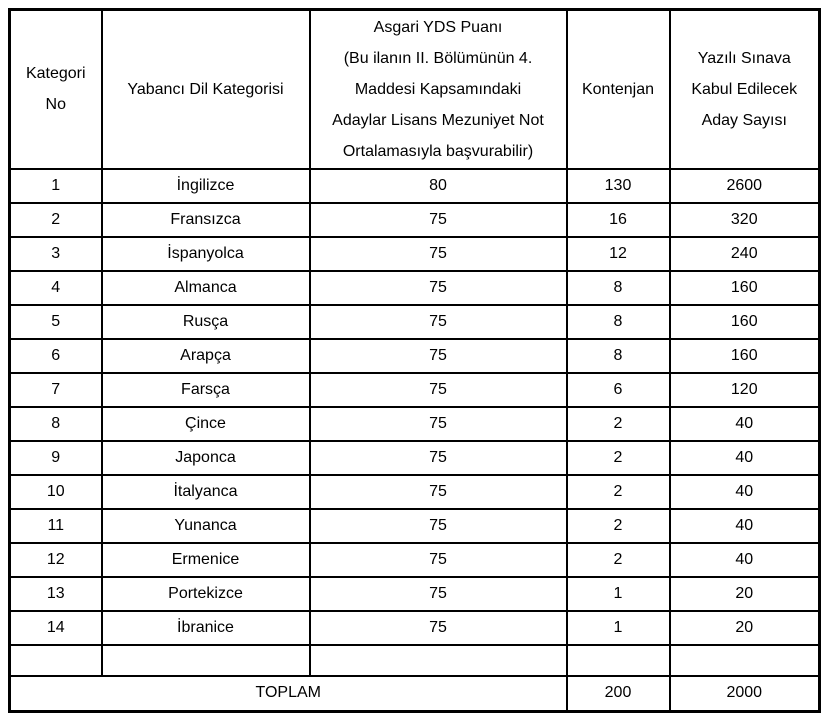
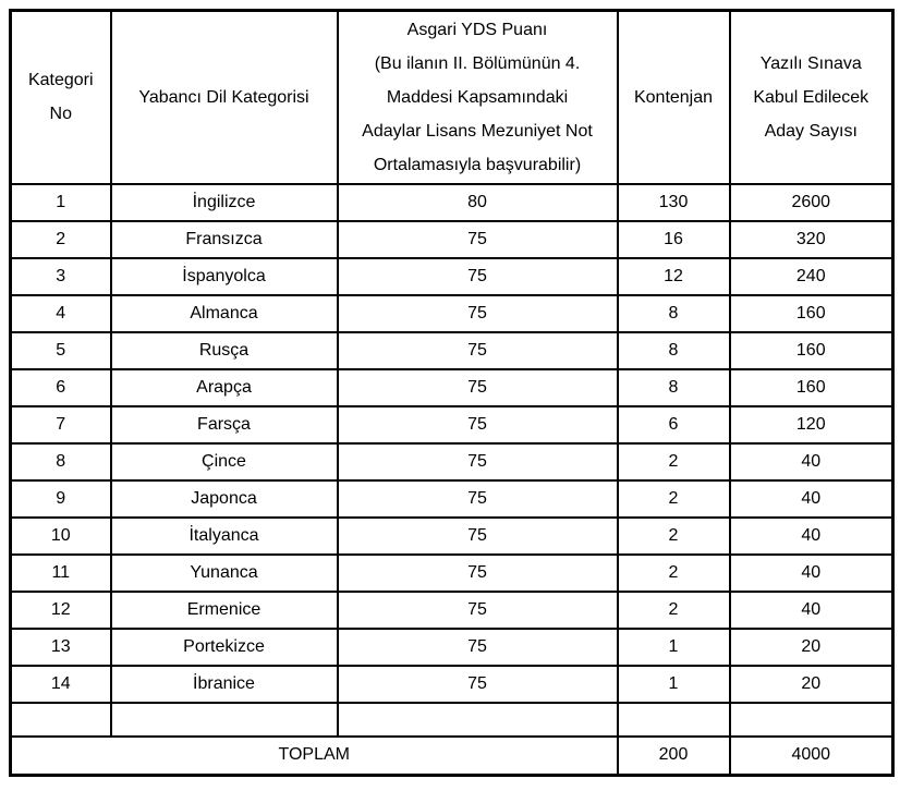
  KategoriNo	Yabancı Dil Kategorisi	Asgari YDS Puanı(Bu ilanın II. Bölümünün 4.Maddesi KapsamındakiAdaylar Lisans Mezuniyet NotOrtalamasıyla başvurabilir)	Kontenjan	Yazılı SınavaKabul EdilecekAday Sayısı
  1	İngilizce	80	130	2600
  2	Fransızca	75	16	320
  3	İspanyolca	75	12	240
  4	Almanca	75	8	160
  5	Rusça	75	8	160
  6	Arapça	75	8	160
  7	Farsça	75	6	120
  8	Çince	75	2	40
  9	Japonca	75	2	40
  10	İtalyanca	75	2	40
  11	Yunanca	75	2	40
  12	Ermenice	75	2	40
  13	Portekizce	75	1	20
  14	İbranice	75	1	20
- TOPLAM	200	2000
+ TOPLAM	200	4000
